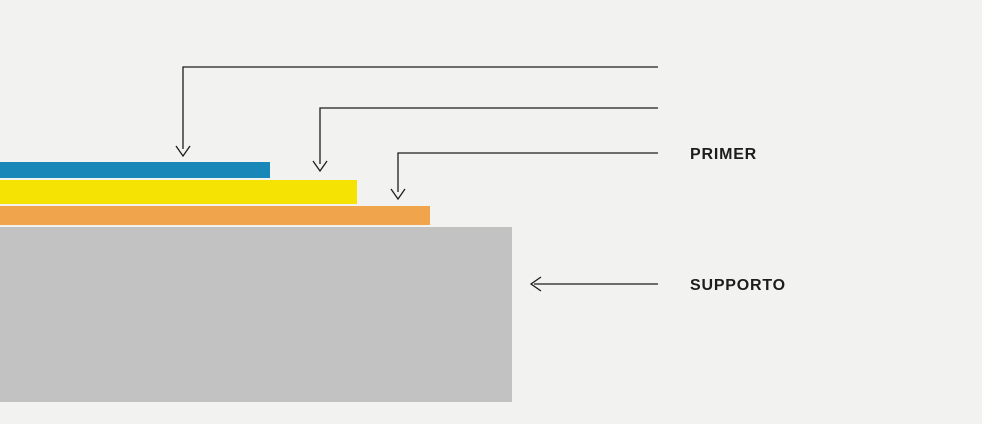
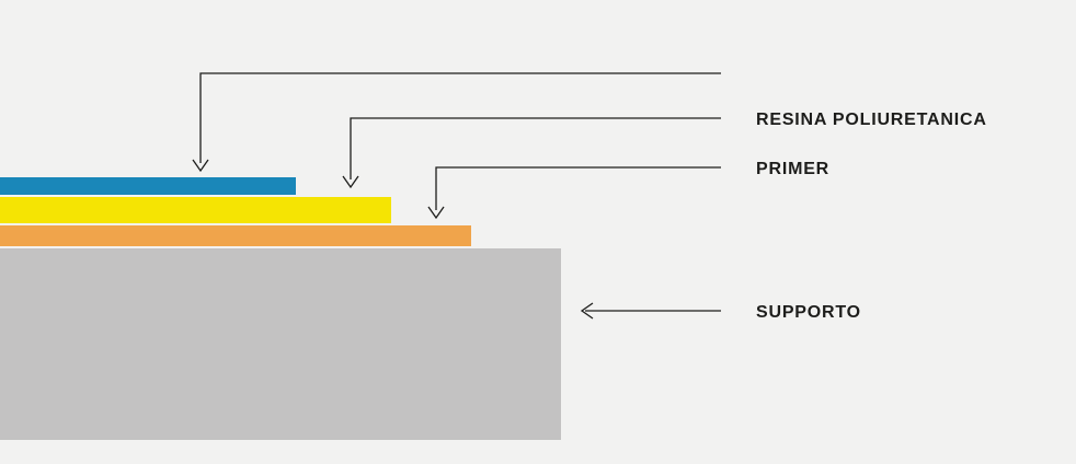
+ RESINA POLIURETANICA
  PRIMER
  SUPPORTO
